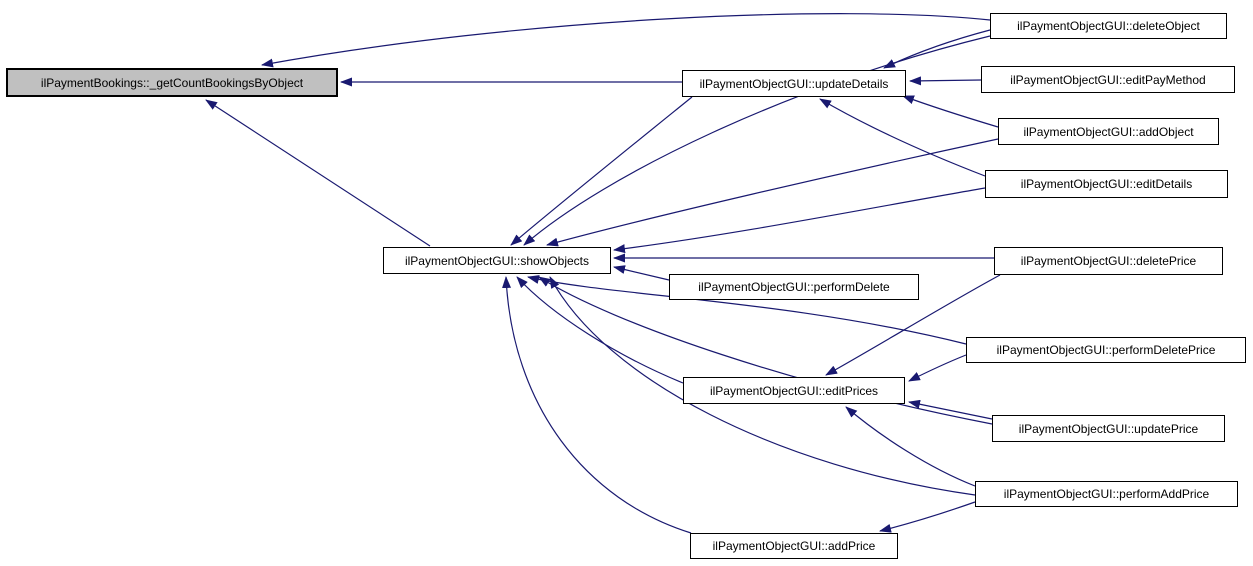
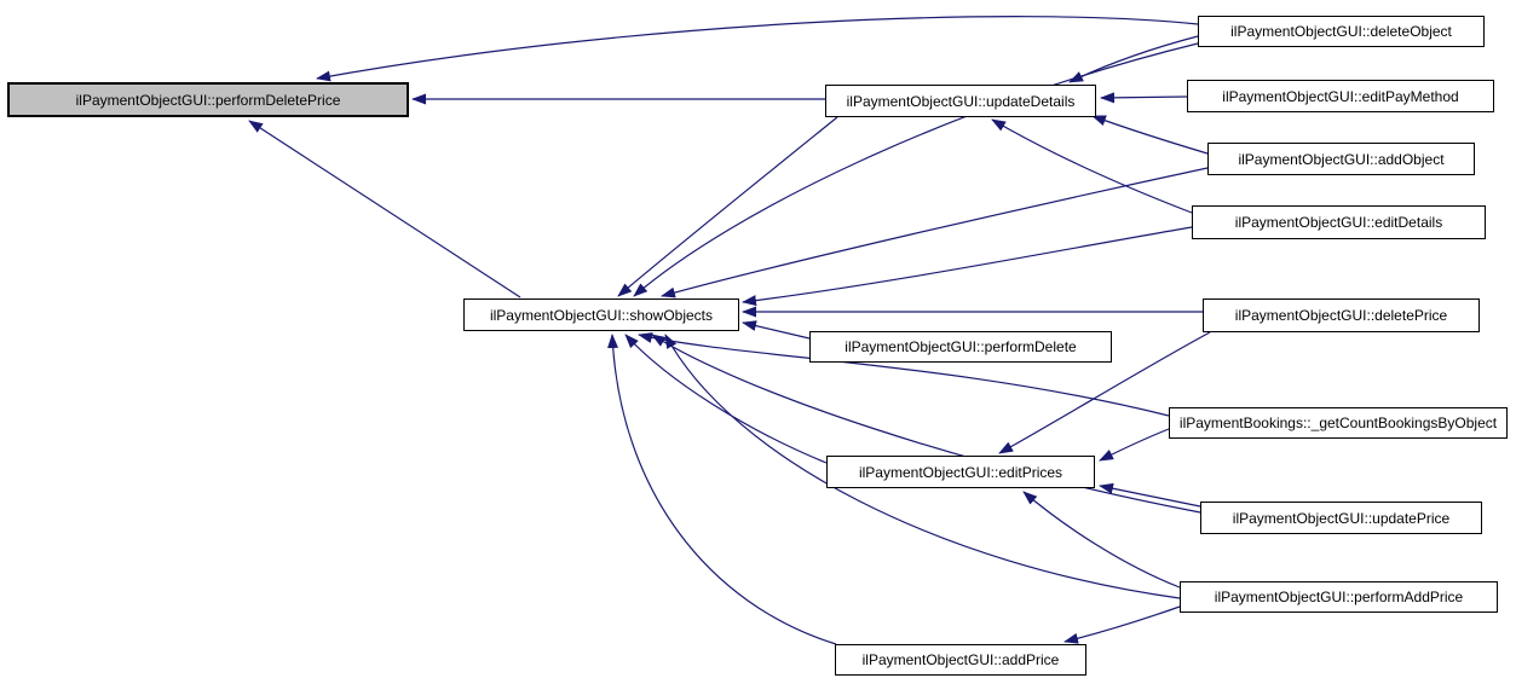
- ilPaymentBookings::_getCountBookingsByObject
+ ilPaymentObjectGUI::performDeletePrice
  ilPaymentObjectGUI::updateDetails
  ilPaymentObjectGUI::deleteObject
  ilPaymentObjectGUI::editPayMethod
  ilPaymentObjectGUI::addObject
  ilPaymentObjectGUI::editDetails
  ilPaymentObjectGUI::showObjects
  ilPaymentObjectGUI::deletePrice
  ilPaymentObjectGUI::performDelete
- ilPaymentObjectGUI::performDeletePrice
+ ilPaymentBookings::_getCountBookingsByObject
  ilPaymentObjectGUI::editPrices
  ilPaymentObjectGUI::updatePrice
  ilPaymentObjectGUI::performAddPrice
  ilPaymentObjectGUI::addPrice
